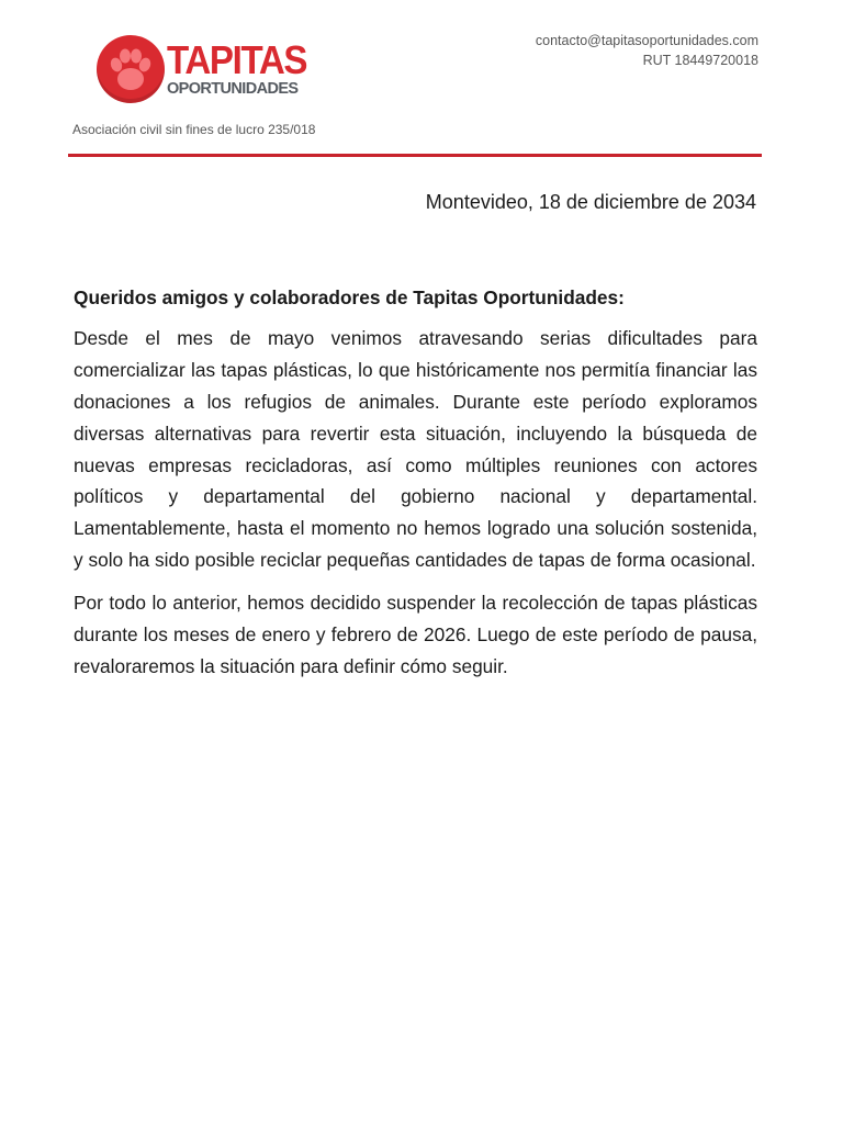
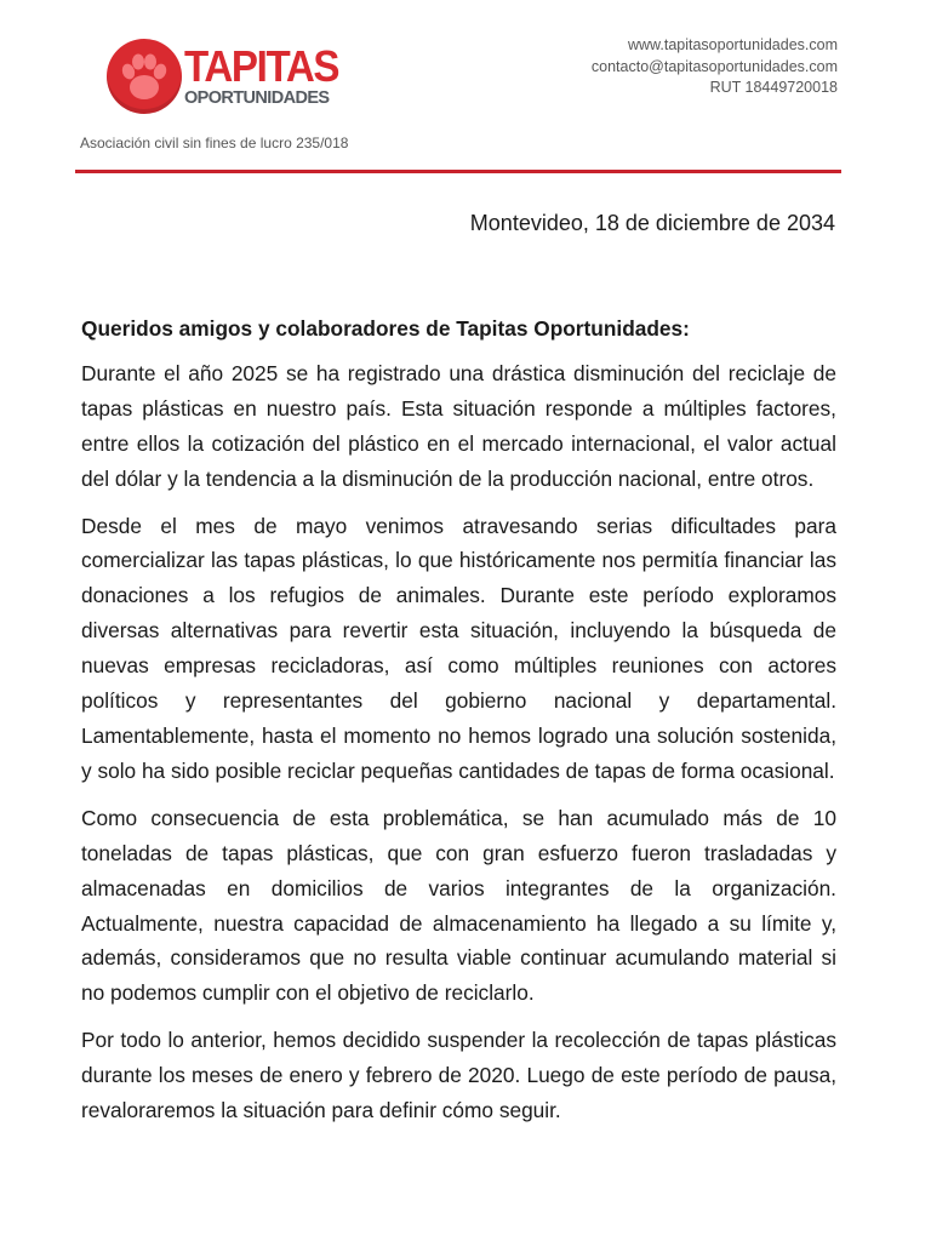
  TAPITAS
  OPORTUNIDADES
+ www.tapitasoportunidades.com
  contacto@tapitasoportunidades.com
  RUT 18449720018
  Asociación civil sin fines de lucro 235/018
  Montevideo, 18 de diciembre de 2034
  Queridos amigos y colaboradores de Tapitas Oportunidades:
+ Durante el año 2025 se ha registrado una drástica disminución del reciclaje de tapas plásticas en nuestro país. Esta situación responde a múltiples factores, entre ellos la cotización del plástico en el mercado internacional, el valor actual del dólar y la tendencia a la disminución de la producción nacional, entre otros.
- Desde el mes de mayo venimos atravesando serias dificultades para comercializar las tapas plásticas, lo que históricamente nos permitía financiar las donaciones a los refugios de animales. Durante este período exploramos diversas alternativas para revertir esta situación, incluyendo la búsqueda de nuevas empresas recicladoras, así como múltiples reuniones con actores políticos y departamental del gobierno nacional y departamental. Lamentablemente, hasta el momento no hemos logrado una solución sostenida, y solo ha sido posible reciclar pequeñas cantidades de tapas de forma ocasional.
+ Desde el mes de mayo venimos atravesando serias dificultades para comercializar las tapas plásticas, lo que históricamente nos permitía financiar las donaciones a los refugios de animales. Durante este período exploramos diversas alternativas para revertir esta situación, incluyendo la búsqueda de nuevas empresas recicladoras, así como múltiples reuniones con actores políticos y representantes del gobierno nacional y departamental. Lamentablemente, hasta el momento no hemos logrado una solución sostenida, y solo ha sido posible reciclar pequeñas cantidades de tapas de forma ocasional.
+ Como consecuencia de esta problemática, se han acumulado más de 10 toneladas de tapas plásticas, que con gran esfuerzo fueron trasladadas y almacenadas en domicilios de varios integrantes de la organización. Actualmente, nuestra capacidad de almacenamiento ha llegado a su límite y, además, consideramos que no resulta viable continuar acumulando material si no podemos cumplir con el objetivo de reciclarlo.
- Por todo lo anterior, hemos decidido suspender la recolección de tapas plásticas durante los meses de enero y febrero de 2026. Luego de este período de pausa, revaloraremos la situación para definir cómo seguir.
+ Por todo lo anterior, hemos decidido suspender la recolección de tapas plásticas durante los meses de enero y febrero de 2020. Luego de este período de pausa, revaloraremos la situación para definir cómo seguir.
